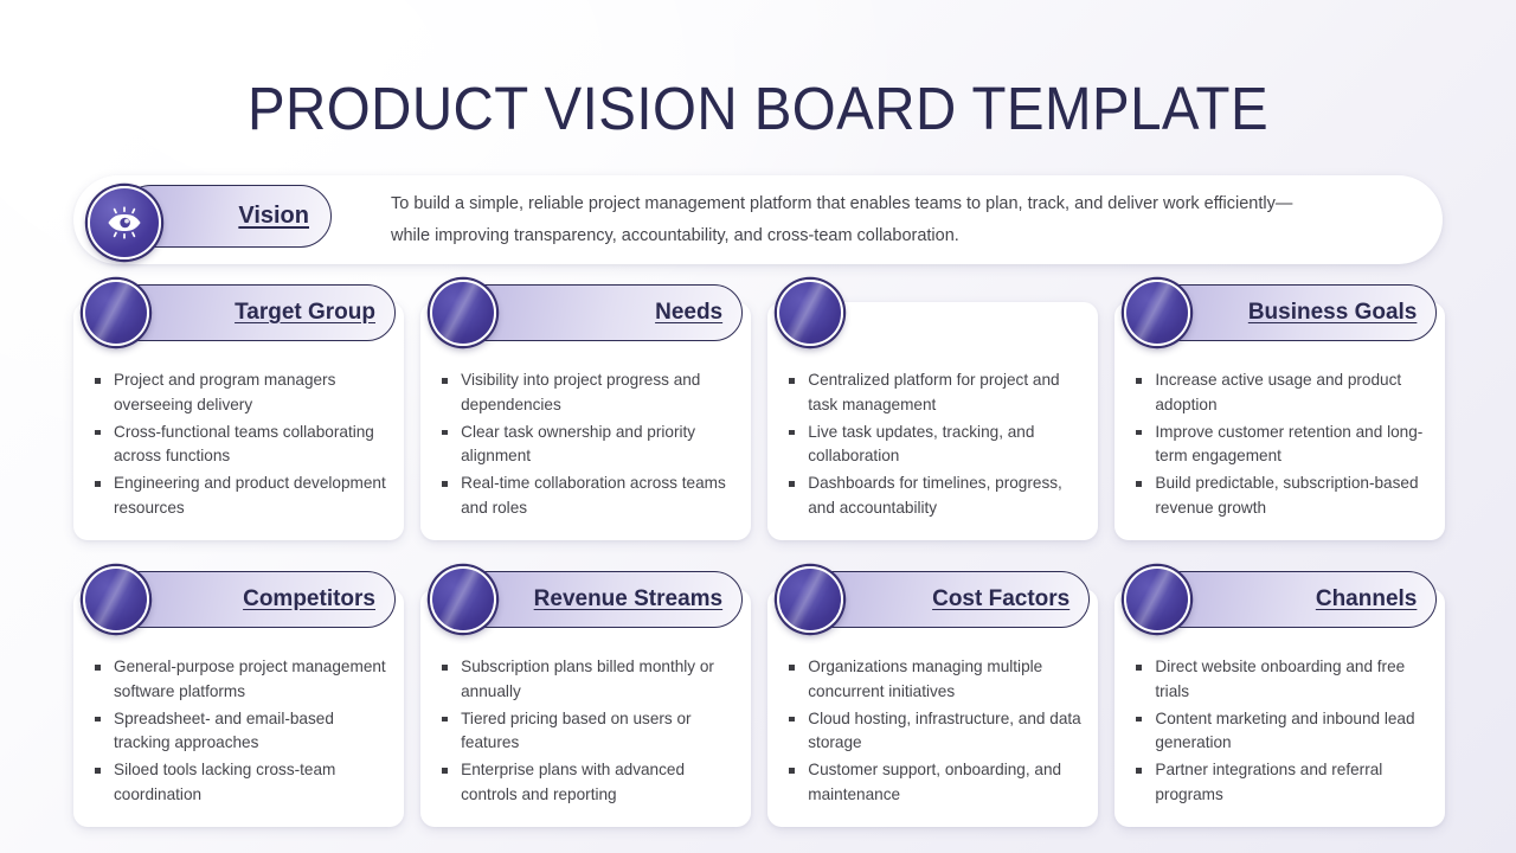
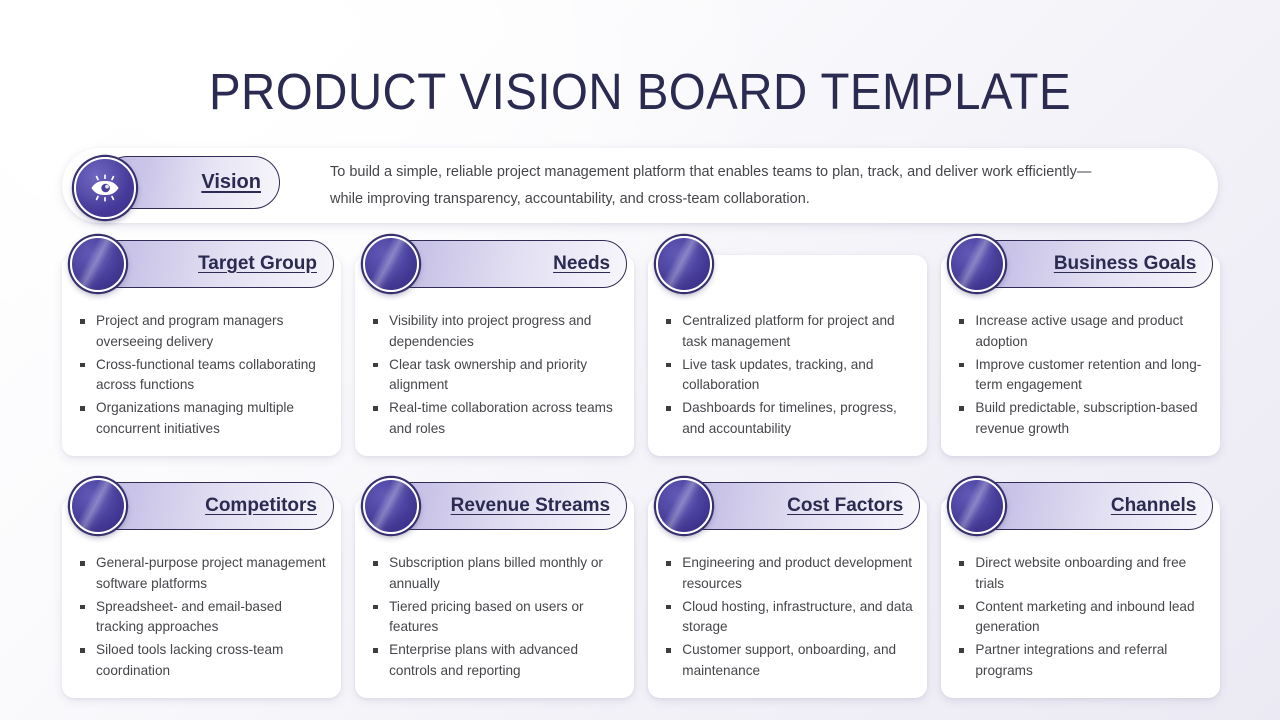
  PRODUCT VISION BOARD TEMPLATE
  Vision
  To build a simple, reliable project management platform that enables teams to plan, track, and deliver work efficiently—while improving transparency, accountability, and cross-team collaboration.
  Project and program managers overseeing delivery
  Cross-functional teams collaborating across functions
- Engineering and product development resources
+ Organizations managing multiple concurrent initiatives
  Target Group
  Visibility into project progress and dependencies
  Clear task ownership and priority alignment
  Real-time collaboration across teams and roles
  Needs
  Centralized platform for project and task management
  Live task updates, tracking, and collaboration
  Dashboards for timelines, progress, and accountability
  Increase active usage and product adoption
  Improve customer retention and long-term engagement
  Build predictable, subscription-based revenue growth
  Business Goals
  General-purpose project management software platforms
  Spreadsheet- and email-based tracking approaches
  Siloed tools lacking cross-team coordination
  Competitors
  Subscription plans billed monthly or annually
  Tiered pricing based on users or features
  Enterprise plans with advanced controls and reporting
  Revenue Streams
- Organizations managing multiple concurrent initiatives
+ Engineering and product development resources
  Cloud hosting, infrastructure, and data storage
  Customer support, onboarding, and maintenance
  Cost Factors
  Direct website onboarding and free trials
  Content marketing and inbound lead generation
  Partner integrations and referral programs
  Channels
